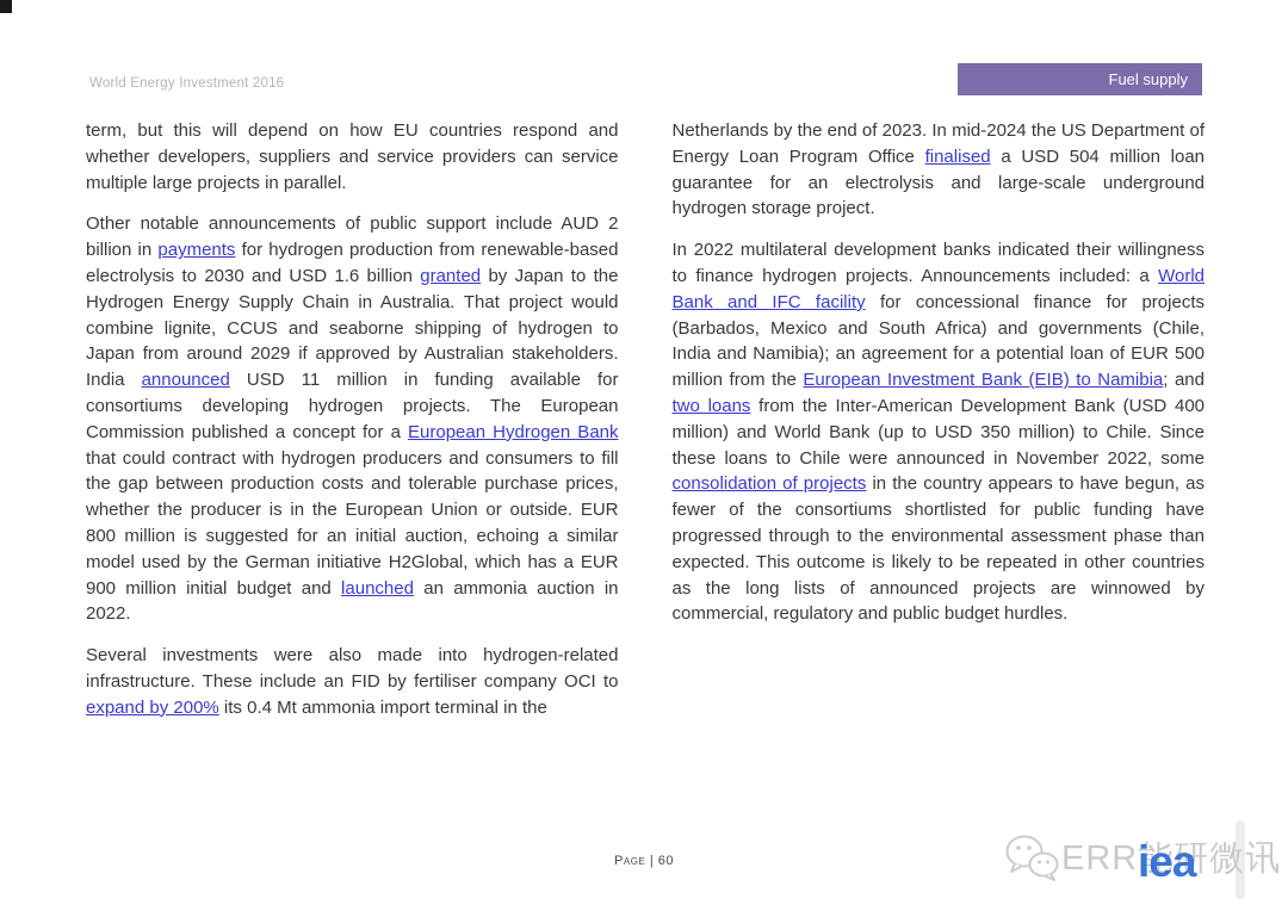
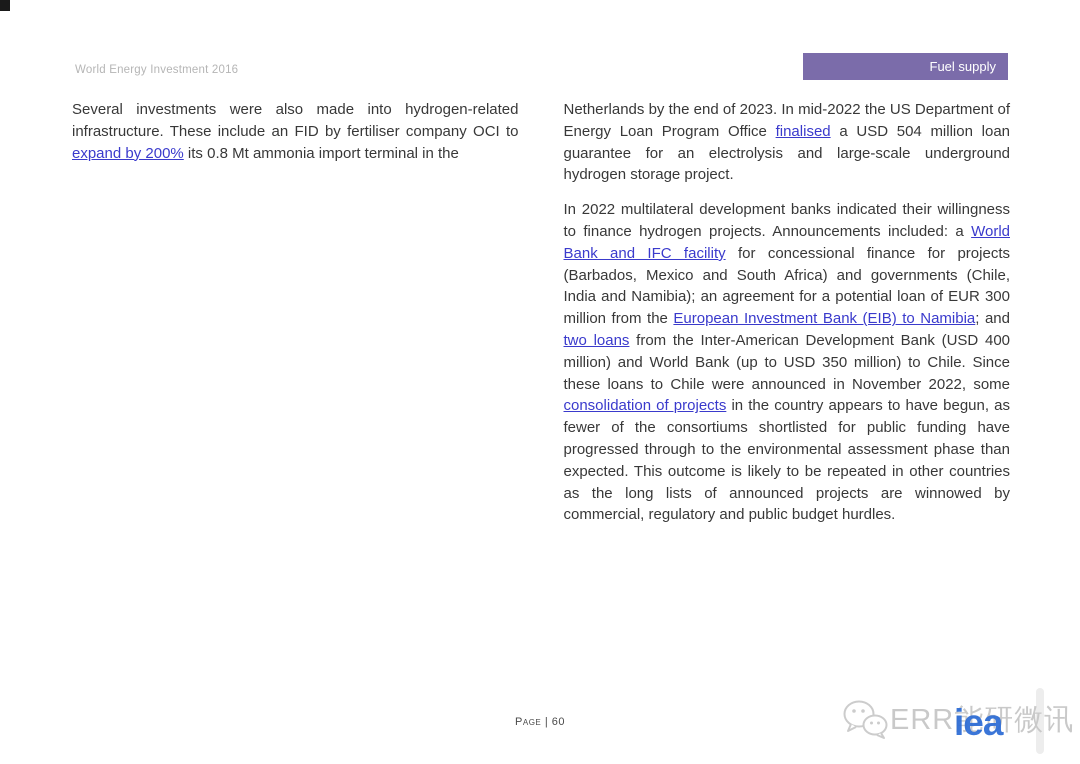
  World Energy Investment 2016
  Fuel supply
- term, but this will depend on how EU countries respond and whether developers, suppliers and service providers can service multiple large projects in parallel.
- Other notable announcements of public support include AUD 2 billion in payments for hydrogen production from renewable-based electrolysis to 2030 and USD 1.6 billion granted by Japan to the Hydrogen Energy Supply Chain in Australia. That project would combine lignite, CCUS and seaborne shipping of hydrogen to Japan from around 2029 if approved by Australian stakeholders. India announced USD 11 million in funding available for consortiums developing hydrogen projects. The European Commission published a concept for a European Hydrogen Bank that could contract with hydrogen producers and consumers to fill the gap between production costs and tolerable purchase prices, whether the producer is in the European Union or outside. EUR 800 million is suggested for an initial auction, echoing a similar model used by the German initiative H2Global, which has a EUR 900 million initial budget and launched an ammonia auction in 2022.
- Several investments were also made into hydrogen-related infrastructure. These include an FID by fertiliser company OCI to expand by 200% its 0.4 Mt ammonia import terminal in the
+ Several investments were also made into hydrogen-related infrastructure. These include an FID by fertiliser company OCI to expand by 200% its 0.8 Mt ammonia import terminal in the
- Netherlands by the end of 2023. In mid-2024 the US Department of Energy Loan Program Office finalised a USD 504 million loan guarantee for an electrolysis and large-scale underground hydrogen storage project.
+ Netherlands by the end of 2023. In mid-2022 the US Department of Energy Loan Program Office finalised a USD 504 million loan guarantee for an electrolysis and large-scale underground hydrogen storage project.
- In 2022 multilateral development banks indicated their willingness to finance hydrogen projects. Announcements included: a World Bank and IFC facility for concessional finance for projects (Barbados, Mexico and South Africa) and governments (Chile, India and Namibia); an agreement for a potential loan of EUR 500 million from the European Investment Bank (EIB) to Namibia; and two loans from the Inter-American Development Bank (USD 400 million) and World Bank (up to USD 350 million) to Chile. Since these loans to Chile were announced in November 2022, some consolidation of projects in the country appears to have begun, as fewer of the consortiums shortlisted for public funding have progressed through to the environmental assessment phase than expected. This outcome is likely to be repeated in other countries as the long lists of announced projects are winnowed by commercial, regulatory and public budget hurdles.
+ In 2022 multilateral development banks indicated their willingness to finance hydrogen projects. Announcements included: a World Bank and IFC facility for concessional finance for projects (Barbados, Mexico and South Africa) and governments (Chile, India and Namibia); an agreement for a potential loan of EUR 300 million from the European Investment Bank (EIB) to Namibia; and two loans from the Inter-American Development Bank (USD 400 million) and World Bank (up to USD 350 million) to Chile. Since these loans to Chile were announced in November 2022, some consolidation of projects in the country appears to have begun, as fewer of the consortiums shortlisted for public funding have progressed through to the environmental assessment phase than expected. This outcome is likely to be repeated in other countries as the long lists of announced projects are winnowed by commercial, regulatory and public budget hurdles.
  Page | 60
  iea
  ERR能研微讯
